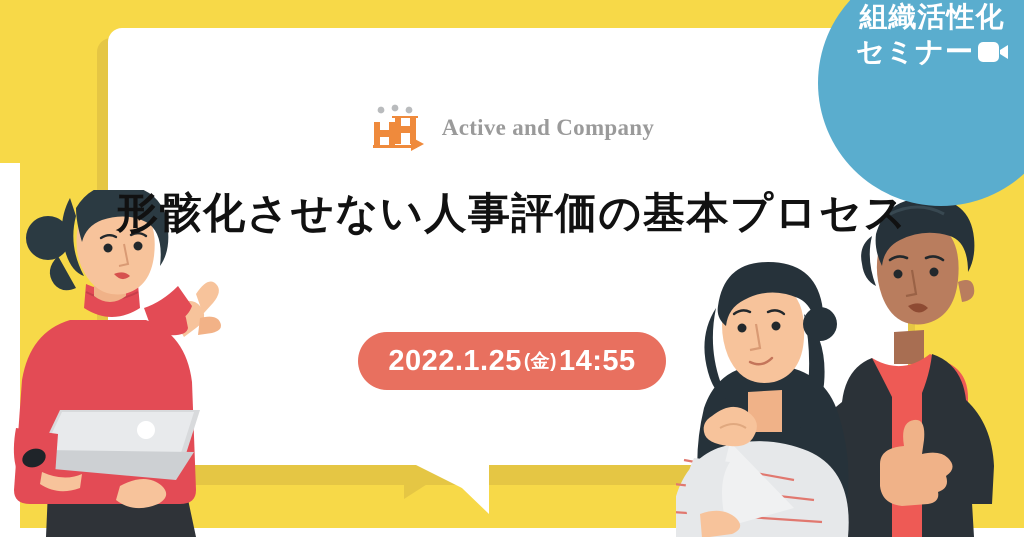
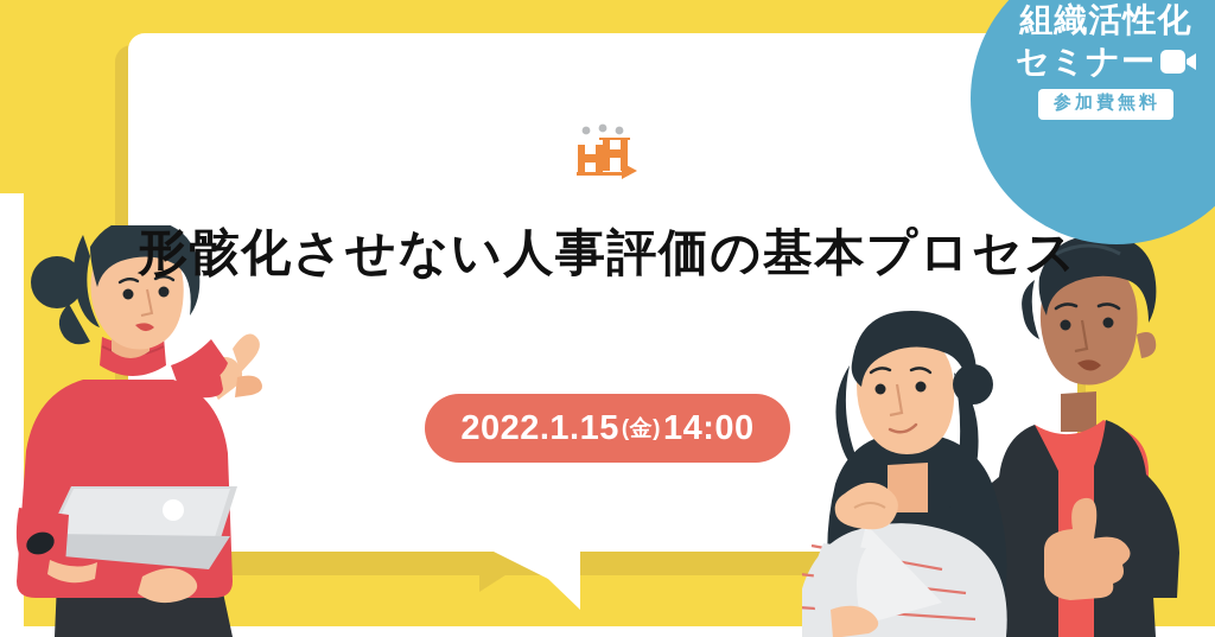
- Active and Company
  形骸化させない人事評価の基本プロセス
- 2022.1.25
+ 2022.1.15
  (金)
- 14:55
+ 14:00
  組織活性化
  セミナー
+ 参加費無料
